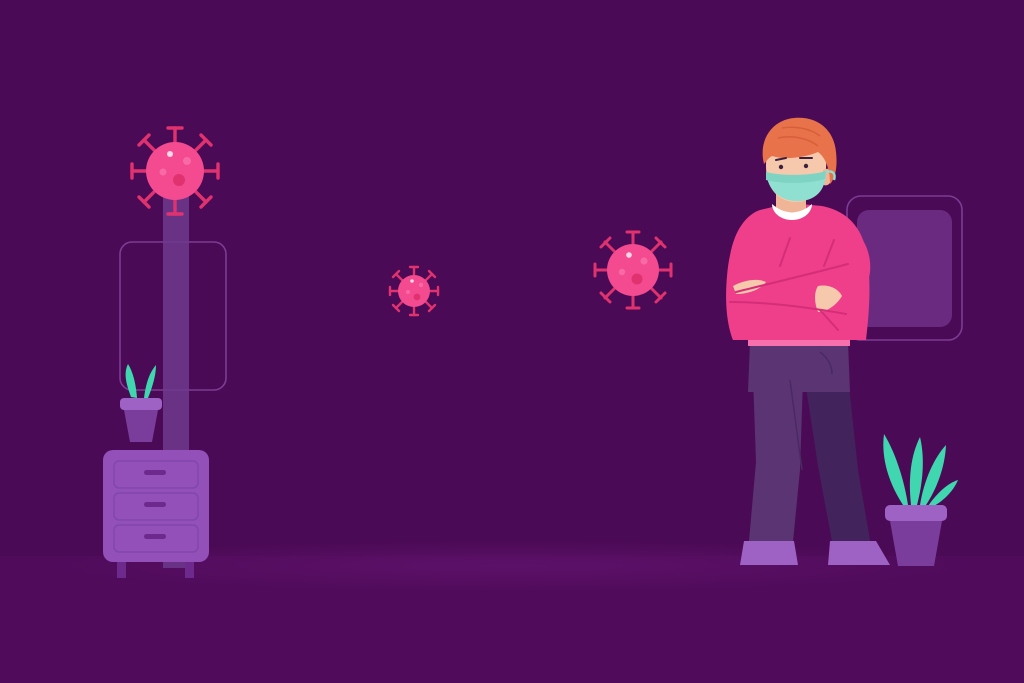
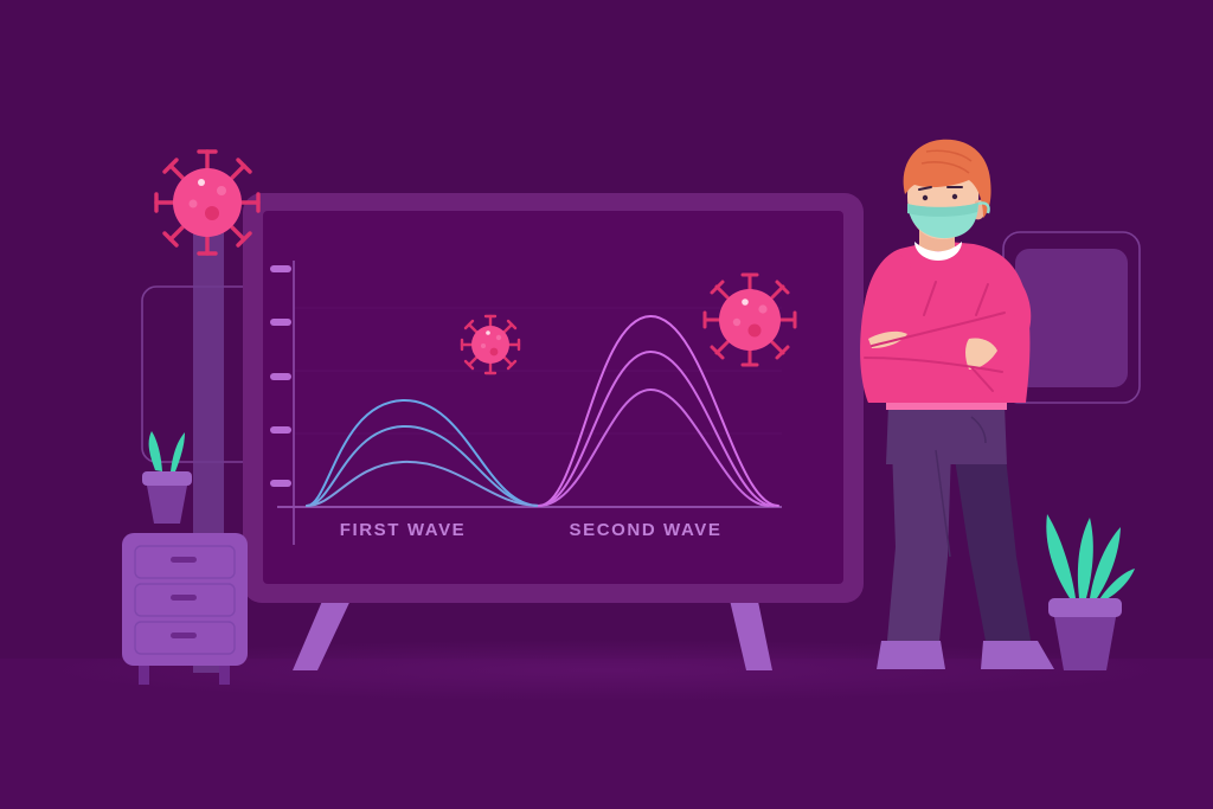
+ FIRST WAVE
+ SECOND WAVE
